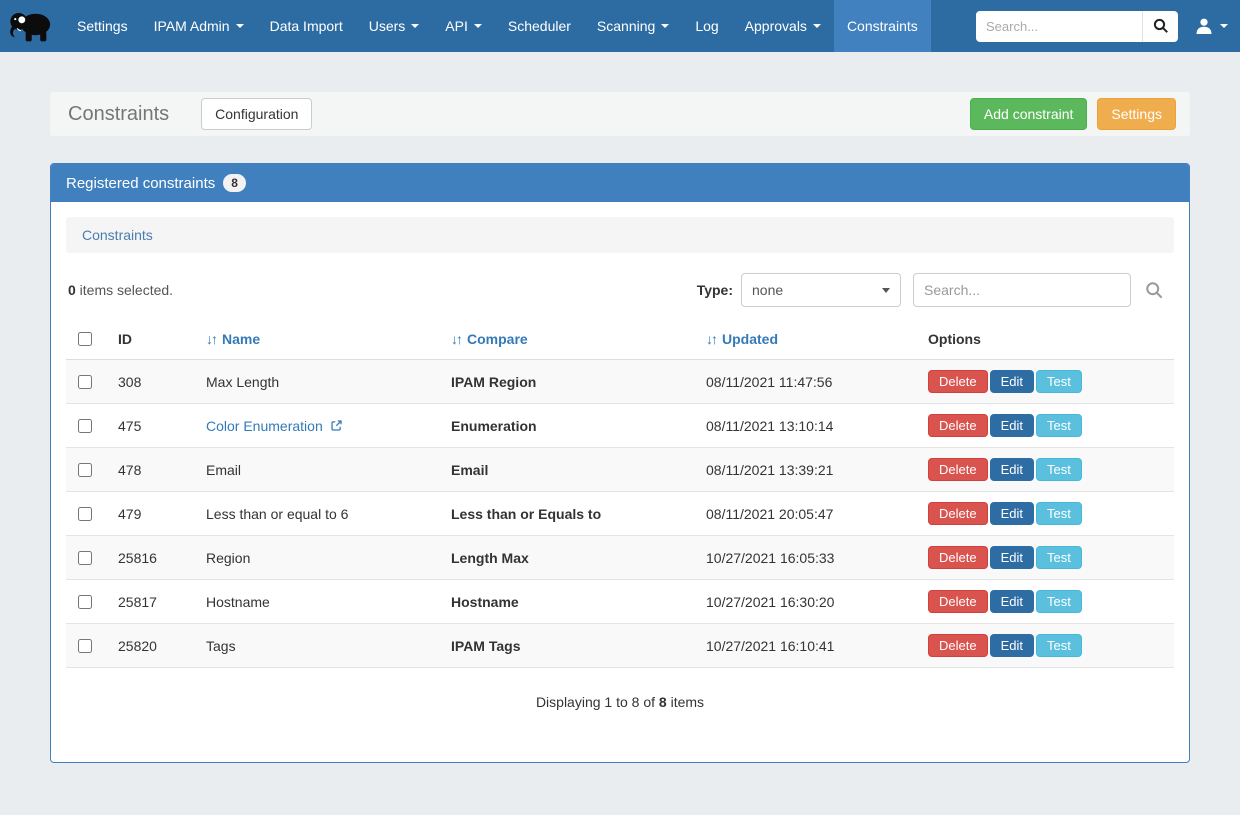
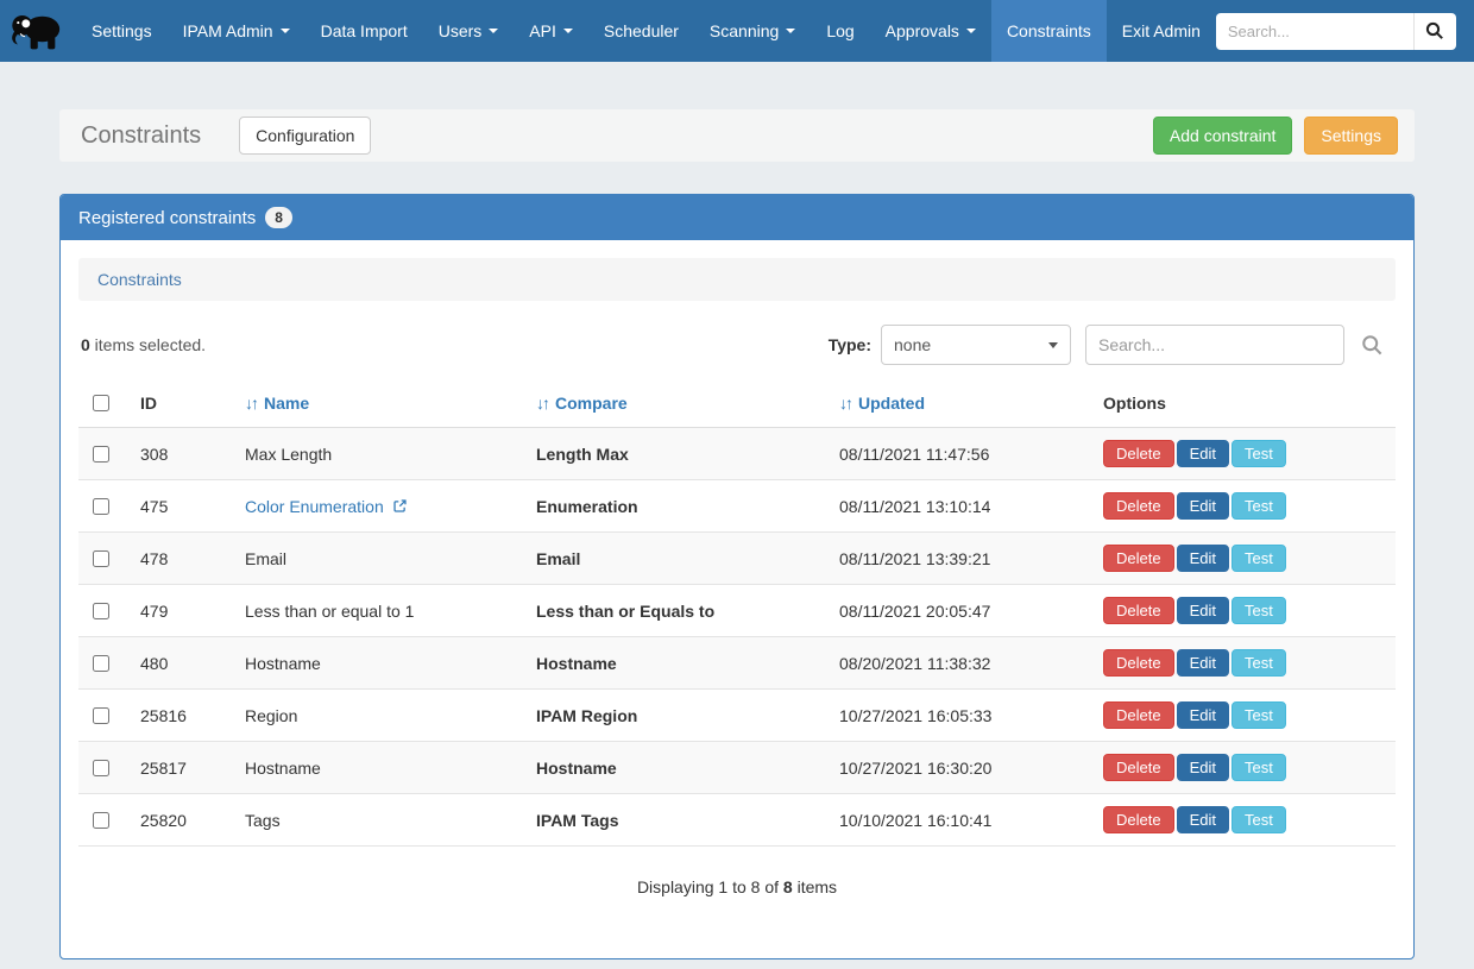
  Settings
  IPAM Admin
  Data Import
  Users
  API
  Scheduler
  Scanning
  Log
  Approvals
  Constraints
+ Exit Admin
  Search...
  Constraints
  Configuration
  Add constraint
  Settings
  Registered constraints
  8
  Constraints
  0 items selected.
  Type:
  none
  Search...
  	ID	↓↑ Name	↓↑ Compare	↓↑ Updated	Options
- 	308	Max Length	IPAM Region	08/11/2021 11:47:56	Delete Edit Test
+ 	308	Max Length	Length Max	08/11/2021 11:47:56	Delete Edit Test
  	475	Color Enumeration	Enumeration	08/11/2021 13:10:14	Delete Edit Test
  	478	Email	Email	08/11/2021 13:39:21	Delete Edit Test
- 	479	Less than or equal to 6	Less than or Equals to	08/11/2021 20:05:47	Delete Edit Test
+ 	479	Less than or equal to 1	Less than or Equals to	08/11/2021 20:05:47	Delete Edit Test
+ 	480	Hostname	Hostname	08/20/2021 11:38:32	Delete Edit Test
- 	25816	Region	Length Max	10/27/2021 16:05:33	Delete Edit Test
+ 	25816	Region	IPAM Region	10/27/2021 16:05:33	Delete Edit Test
  	25817	Hostname	Hostname	10/27/2021 16:30:20	Delete Edit Test
- 	25820	Tags	IPAM Tags	10/27/2021 16:10:41	Delete Edit Test
+ 	25820	Tags	IPAM Tags	10/10/2021 16:10:41	Delete Edit Test
  Displaying 1 to 8 of 8 items
